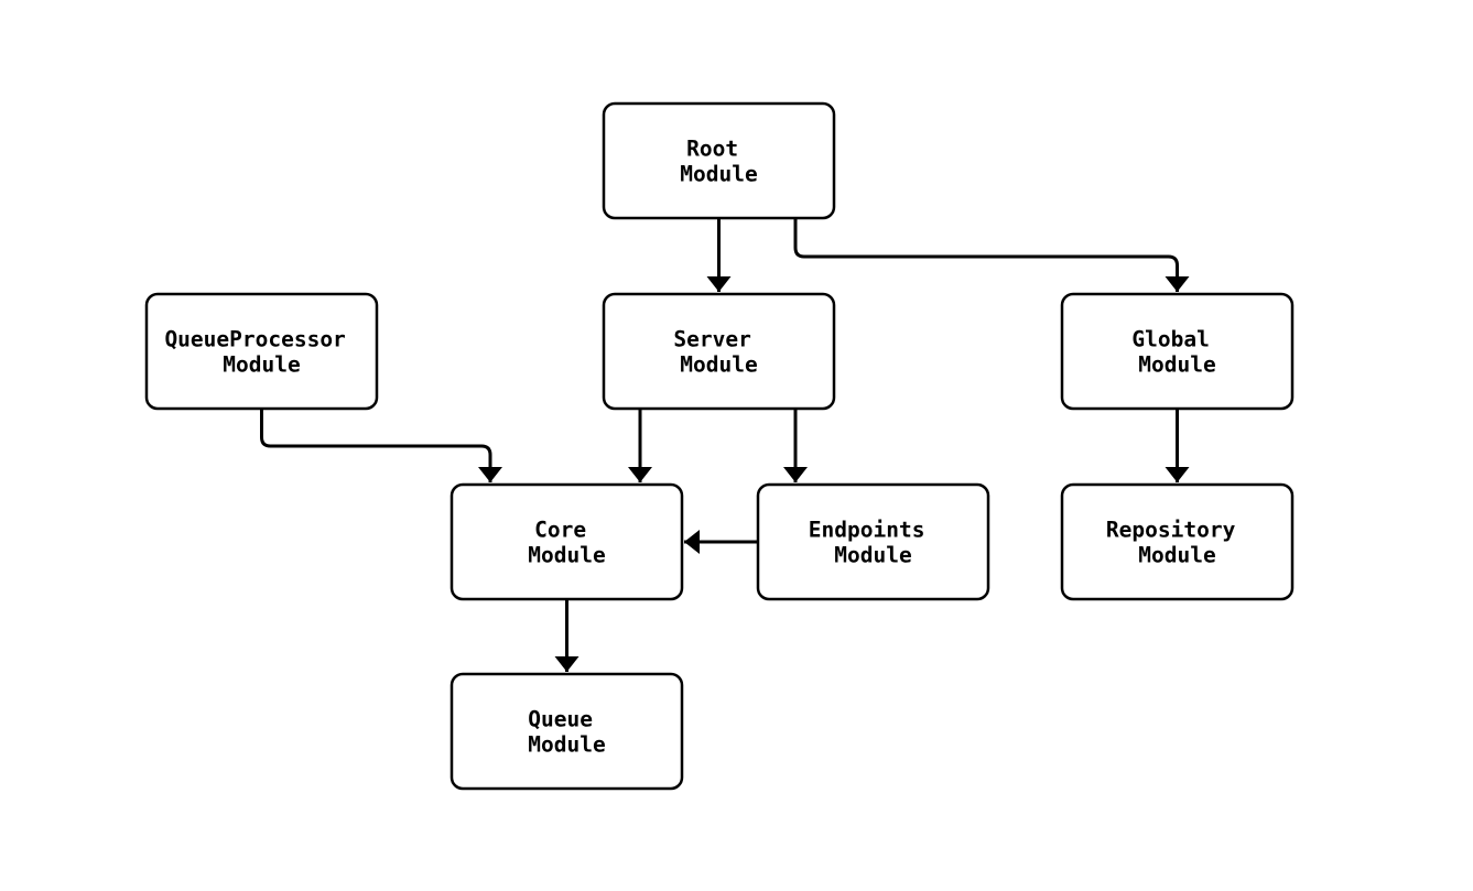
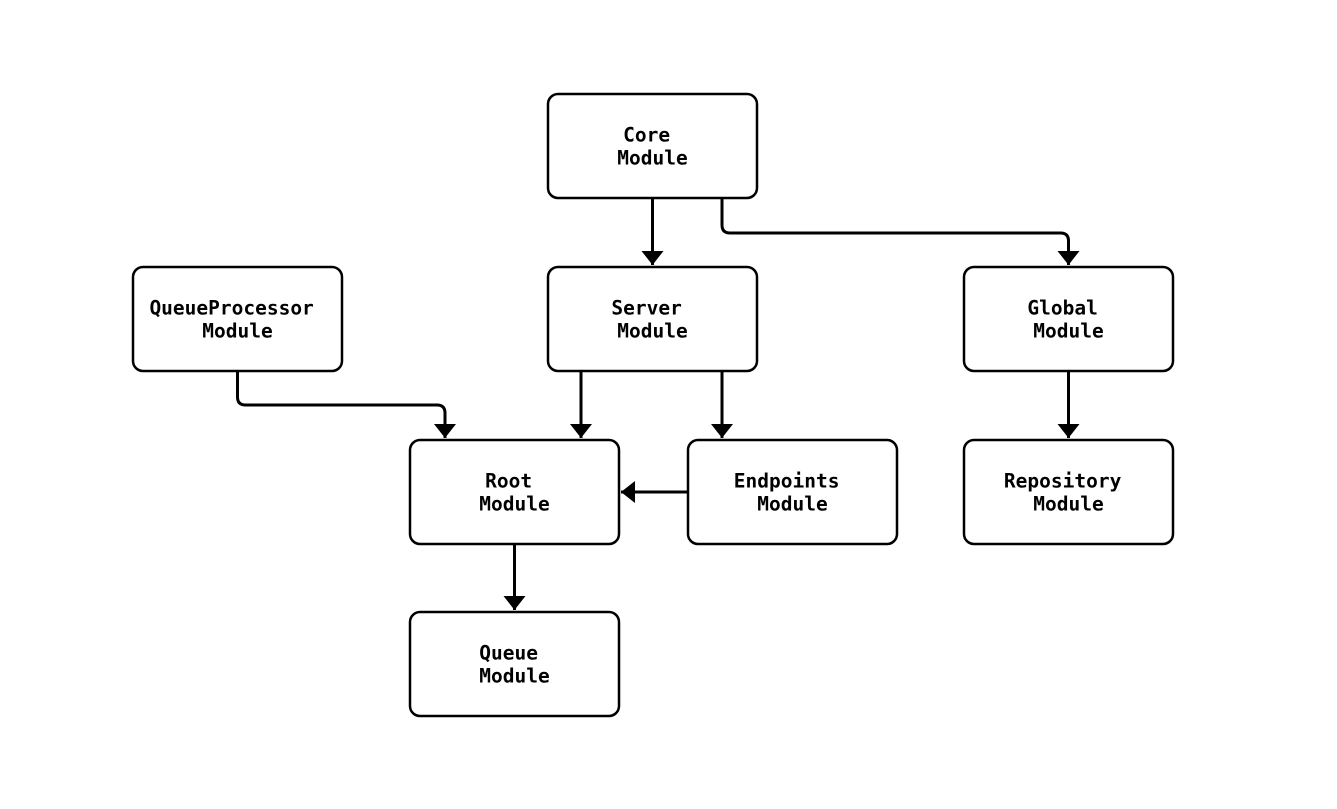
- Root Module
+ Core Module
  Server Module
  QueueProcessor Module
  Global Module
- Core Module
+ Root Module
  Endpoints Module
  Repository Module
  Queue Module
